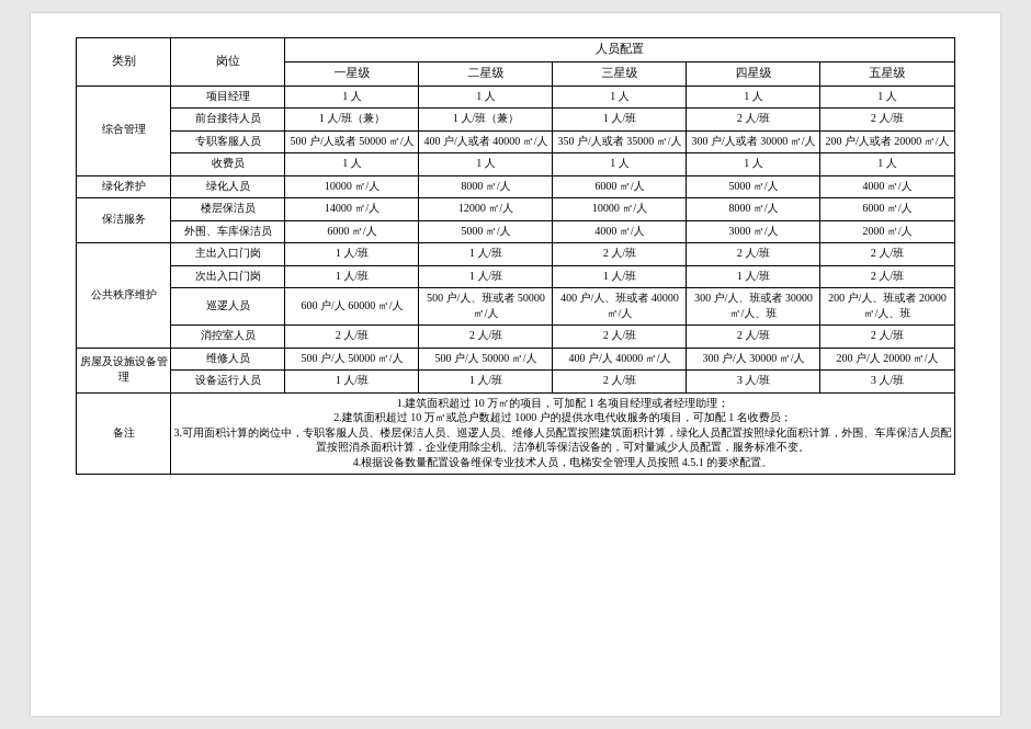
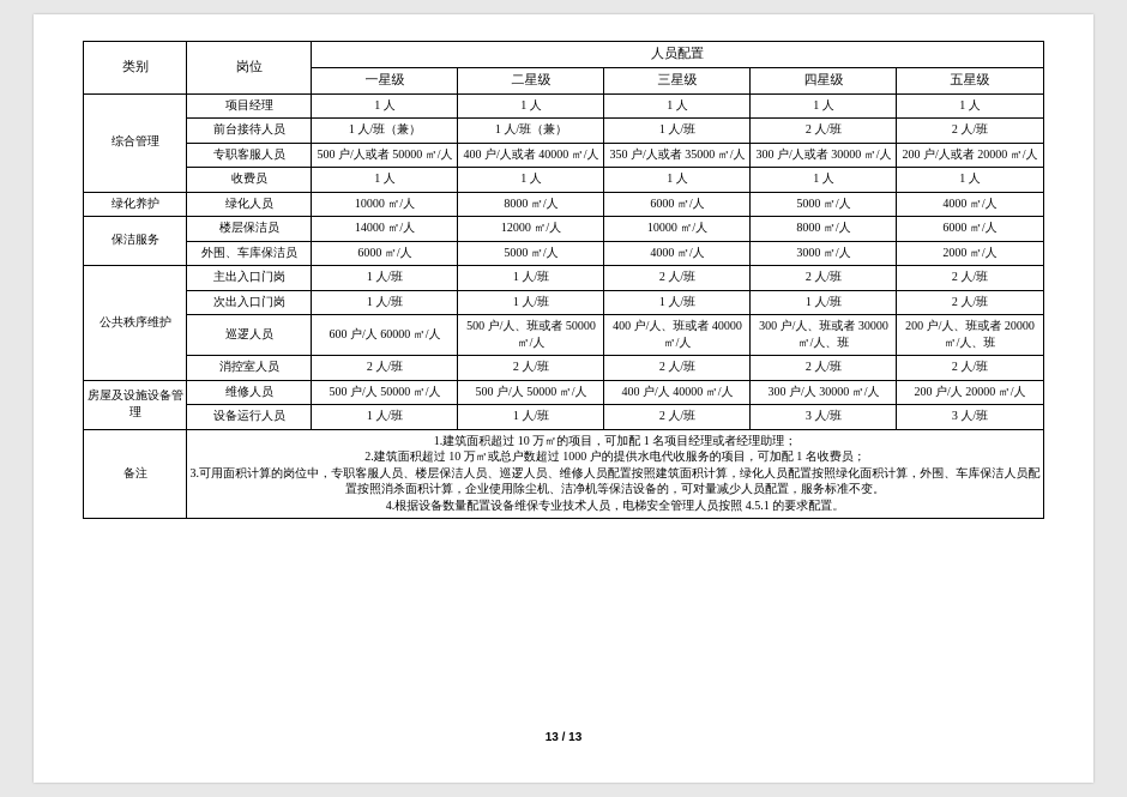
  类别	岗位	人员配置
  一星级	二星级	三星级	四星级	五星级
  综合管理	项目经理	1 人	1 人	1 人	1 人	1 人
  前台接待人员	1 人/班（兼）	1 人/班（兼）	1 人/班	2 人/班	2 人/班
  专职客服人员	500 户/人或者 50000 ㎡/人	400 户/人或者 40000 ㎡/人	350 户/人或者 35000 ㎡/人	300 户/人或者 30000 ㎡/人	200 户/人或者 20000 ㎡/人
  收费员	1 人	1 人	1 人	1 人	1 人
  绿化养护	绿化人员	10000 ㎡/人	8000 ㎡/人	6000 ㎡/人	5000 ㎡/人	4000 ㎡/人
  保洁服务	楼层保洁员	14000 ㎡/人	12000 ㎡/人	10000 ㎡/人	8000 ㎡/人	6000 ㎡/人
  外围、车库保洁员	6000 ㎡/人	5000 ㎡/人	4000 ㎡/人	3000 ㎡/人	2000 ㎡/人
  公共秩序维护	主出入口门岗	1 人/班	1 人/班	2 人/班	2 人/班	2 人/班
  次出入口门岗	1 人/班	1 人/班	1 人/班	1 人/班	2 人/班
  巡逻人员	600 户/人 60000 ㎡/人	500 户/人、班或者 50000 ㎡/人	400 户/人、班或者 40000 ㎡/人	300 户/人、班或者 30000 ㎡/人、班	200 户/人、班或者 20000 ㎡/人、班
  消控室人员	2 人/班	2 人/班	2 人/班	2 人/班	2 人/班
  房屋及设施设备管理	维修人员	500 户/人 50000 ㎡/人	500 户/人 50000 ㎡/人	400 户/人 40000 ㎡/人	300 户/人 30000 ㎡/人	200 户/人 20000 ㎡/人
  设备运行人员	1 人/班	1 人/班	2 人/班	3 人/班	3 人/班
  备注	1.建筑面积超过 10 万㎡的项目，可加配 1 名项目经理或者经理助理； 2.建筑面积超过 10 万㎡或总户数超过 1000 户的提供水电代收服务的项目，可加配 1 名收费员； 3.可用面积计算的岗位中，专职客服人员、楼层保洁人员、巡逻人员、维修人员配置按照建筑面积计算，绿化人员配置按照绿化面积计算，外围、车库保洁人员配置按照消杀面积计算，企业使用除尘机、洁净机等保洁设备的，可对量减少人员配置，服务标准不变。 4.根据设备数量配置设备维保专业技术人员，电梯安全管理人员按照 4.5.1 的要求配置。
+ 13 / 13
